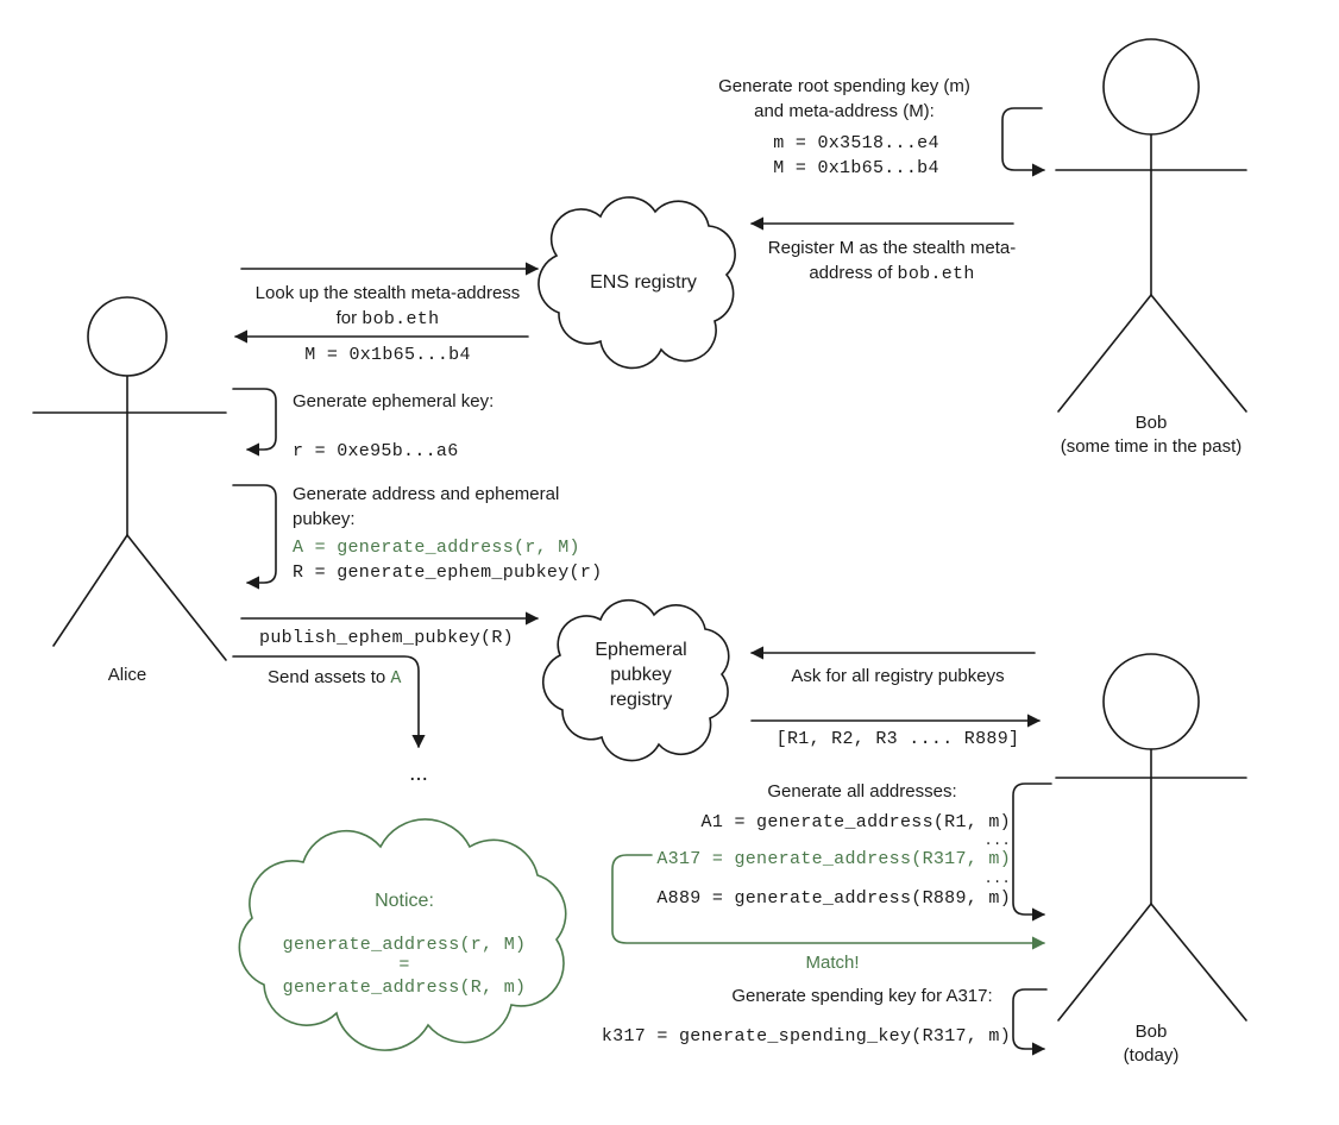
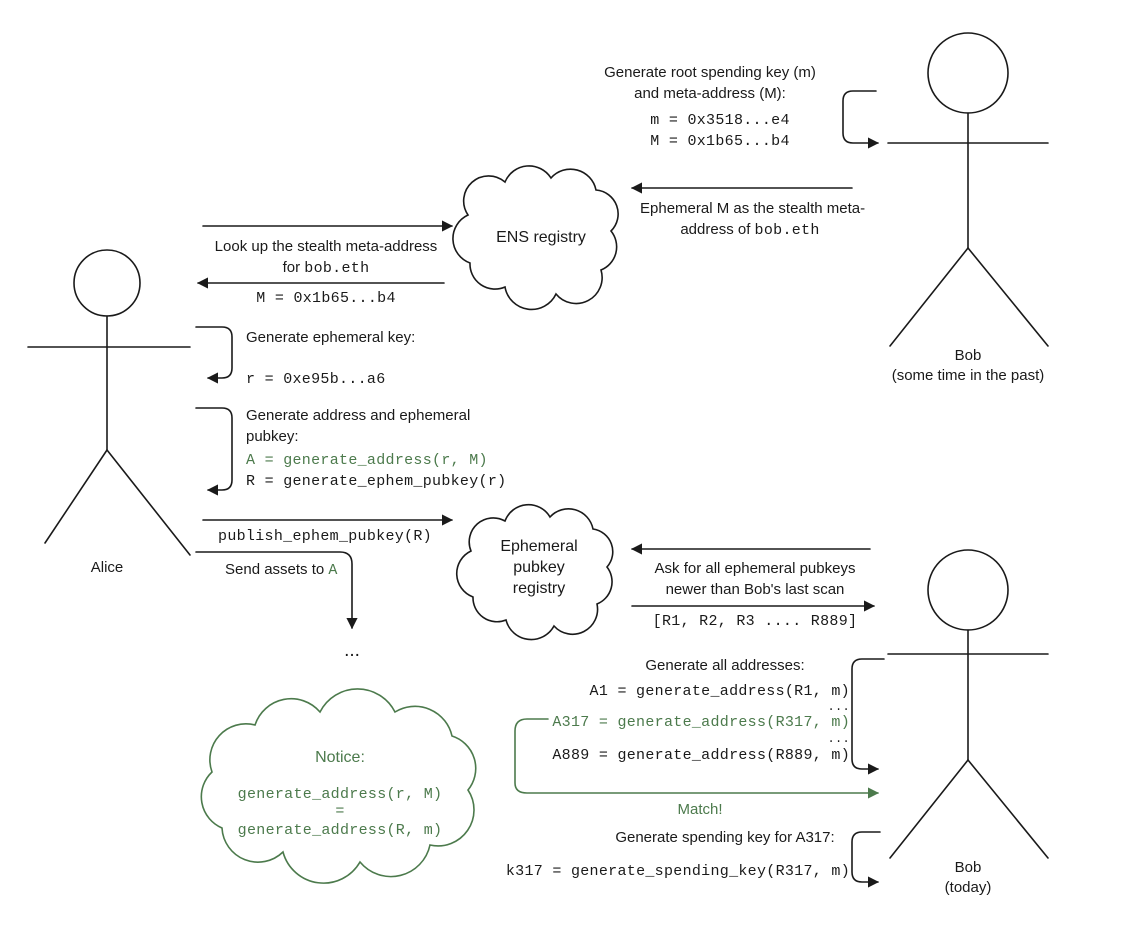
  Generate root spending key (m)
  and meta-address (M):
  m = 0x3518...e4
  M = 0x1b65...b4
- Register M as the stealth meta-
+ Ephemeral M as the stealth meta-
  address of bob.eth
  ENS registry
  Look up the stealth meta-address
  for bob.eth
  M = 0x1b65...b4
  Generate ephemeral key:
  r = 0xe95b...a6
  Generate address and ephemeral
  pubkey:
  A = generate_address(r, M)
  R = generate_ephem_pubkey(r)
  publish_ephem_pubkey(R)
  Send assets to A
  ...
  Alice
  Bob
  (some time in the past)
  Ephemeral
  pubkey
  registry
- Ask for all registry pubkeys
+ Ask for all ephemeral pubkeys
+ newer than Bob's last scan
  [R1, R2, R3 .... R889]
  Generate all addresses:
  A1 = generate_address(R1, m)
  ...
  A317 = generate_address(R317, m)
  ...
  A889 = generate_address(R889, m)
  Match!
  Notice:
  generate_address(r, M)
  =
  generate_address(R, m)
  Generate spending key for A317:
  k317 = generate_spending_key(R317, m)
  Bob
  (today)
